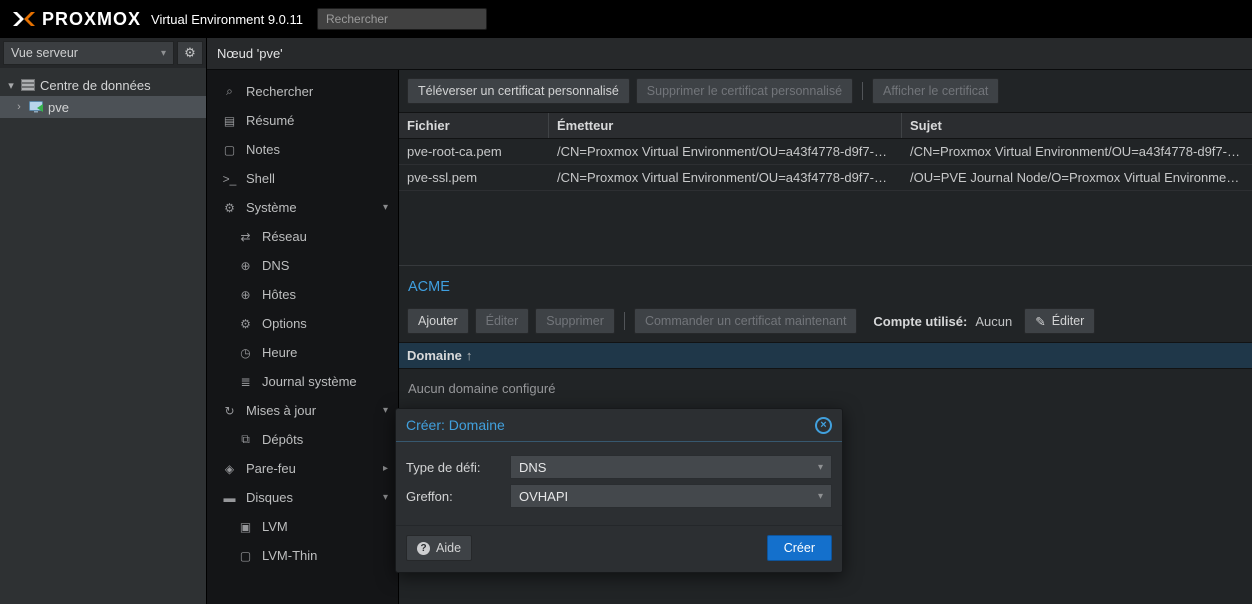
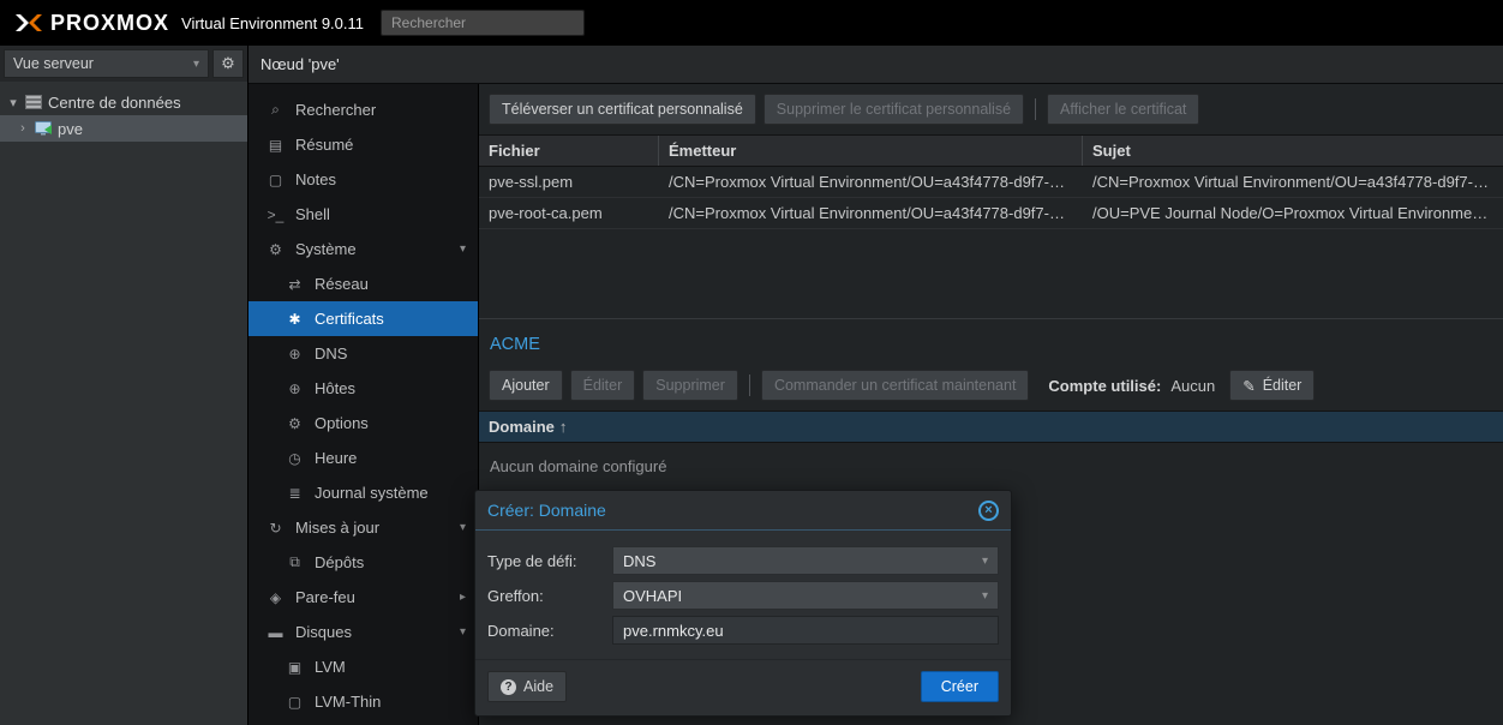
  PROXMOX
  Virtual Environment 9.0.11
  Rechercher
  Vue serveur
  ▾
  ⚙
  ▾
  Centre de données
  ›
  pve
  Nœud 'pve'
  ⌕
  Rechercher
  ▤
  Résumé
  ▢
  Notes
  >_
  Shell
  ⚙
  Système
  ▾
  ⇄
  Réseau
+ ✱
+ Certificats
  ⊕
  DNS
  ⊕
  Hôtes
  ⚙
  Options
  ◷
  Heure
  ≣
  Journal système
  ↻
  Mises à jour
  ▾
  ⧉
  Dépôts
  ◈
  Pare-feu
  ▸
  ▬
  Disques
  ▾
  ▣
  LVM
  ▢
  LVM-Thin
  Téléverser un certificat personnalisé
  Supprimer le certificat personnalisé
  Afficher le certificat
  Fichier
  Émetteur
  Sujet
- pve-root-ca.pem
+ pve-ssl.pem
  /CN=Proxmox Virtual Environment/OU=a43f4778-d9f7-…
  /CN=Proxmox Virtual Environment/OU=a43f4778-d9f7-…
- pve-ssl.pem
+ pve-root-ca.pem
  /CN=Proxmox Virtual Environment/OU=a43f4778-d9f7-…
  /OU=PVE Journal Node/O=Proxmox Virtual Environme…
  ACME
  Ajouter
  Éditer
  Supprimer
  Commander un certificat maintenant
  Compte utilisé:
  Aucun
  ✎
  Éditer
  Domaine
  ↑
  Aucun domaine configuré
  Créer: Domaine
  ×
  Type de défi:
  DNS
  ▾
  Greffon:
  OVHAPI
  ▾
+ Domaine:
+ pve.rnmkcy.eu
  ?
  Aide
  Créer
